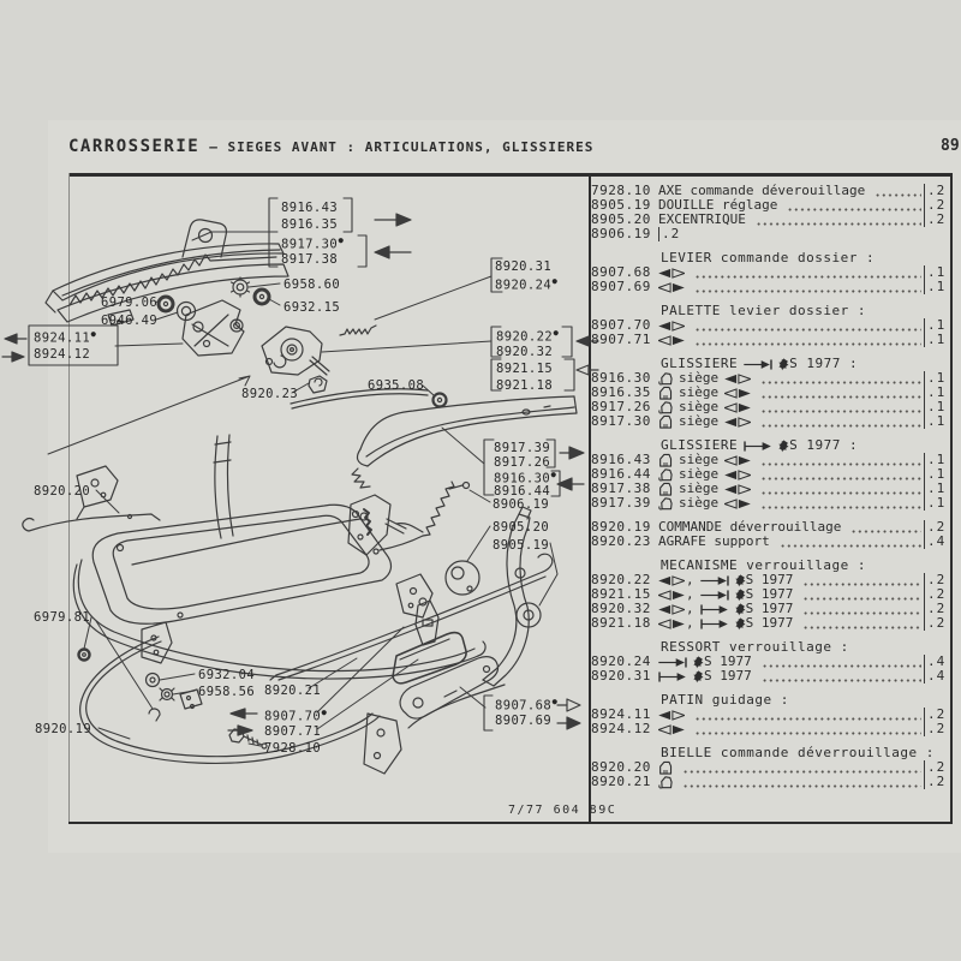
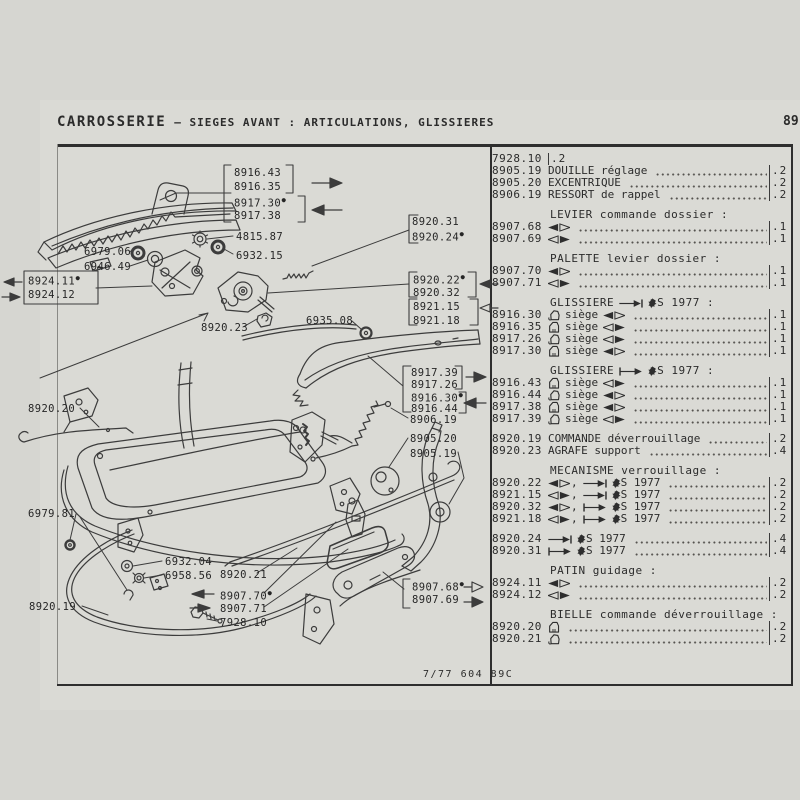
  CARROSSERIE
  – SIEGES AVANT : ARTICULATIONS, GLISSIERES
  89
  8916.43
  8916.35
  8917.30●
  8917.38
- 6958.60
+ 4815.87
  6932.15
  6979.06
  6946.49
  8924.11●
  8924.12
  8920.31
  8920.24●
  8920.22●
  8920.32
  8921.15
  8921.18
  6935.08
  8917.39
  8917.26
  8916.30●
  8916.44
  8906.19
  8905.20
  8905.19
  8920.20
  8920.23
  6979.81
  6932.04
  6958.56
  8920.21
  8907.70●
  8907.71
  7928.10
  8920.19
  8907.68●
  8907.69
  7928.10
- AXE commande déverouillage
  2
  8905.19
  DOUILLE réglage
  2
  8905.20
  EXCENTRIQUE
  2
  8906.19
+ RESSORT de rappel
  2
  LEVIER commande dossier :
  8907.68
  1
  8907.69
  1
  PALETTE levier dossier :
  8907.70
  1
  8907.71
  1
  GLISSIERE
  S 1977 :
  8916.30
  siège
  1
  8916.35
  siège
  1
  8917.26
  siège
  1
  8917.30
  siège
  1
  GLISSIERE
  S 1977 :
  8916.43
  siège
  1
  8916.44
  siège
  1
  8917.38
  siège
  1
  8917.39
  siège
  1
  8920.19
  COMMANDE déverrouillage
  2
  8920.23
  AGRAFE support
  4
  MECANISME verrouillage :
  8920.22
  ,
  S 1977
  2
  8921.15
  ,
  S 1977
  2
  8920.32
  ,
  S 1977
  2
  8921.18
  ,
  S 1977
  2
- RESSORT verrouillage :
  8920.24
  S 1977
  4
  8920.31
  S 1977
  4
  PATIN guidage :
  8924.11
  2
  8924.12
  2
  BIELLE commande déverrouillage :
  8920.20
  2
  8920.21
  2
  7/77 604 89C
